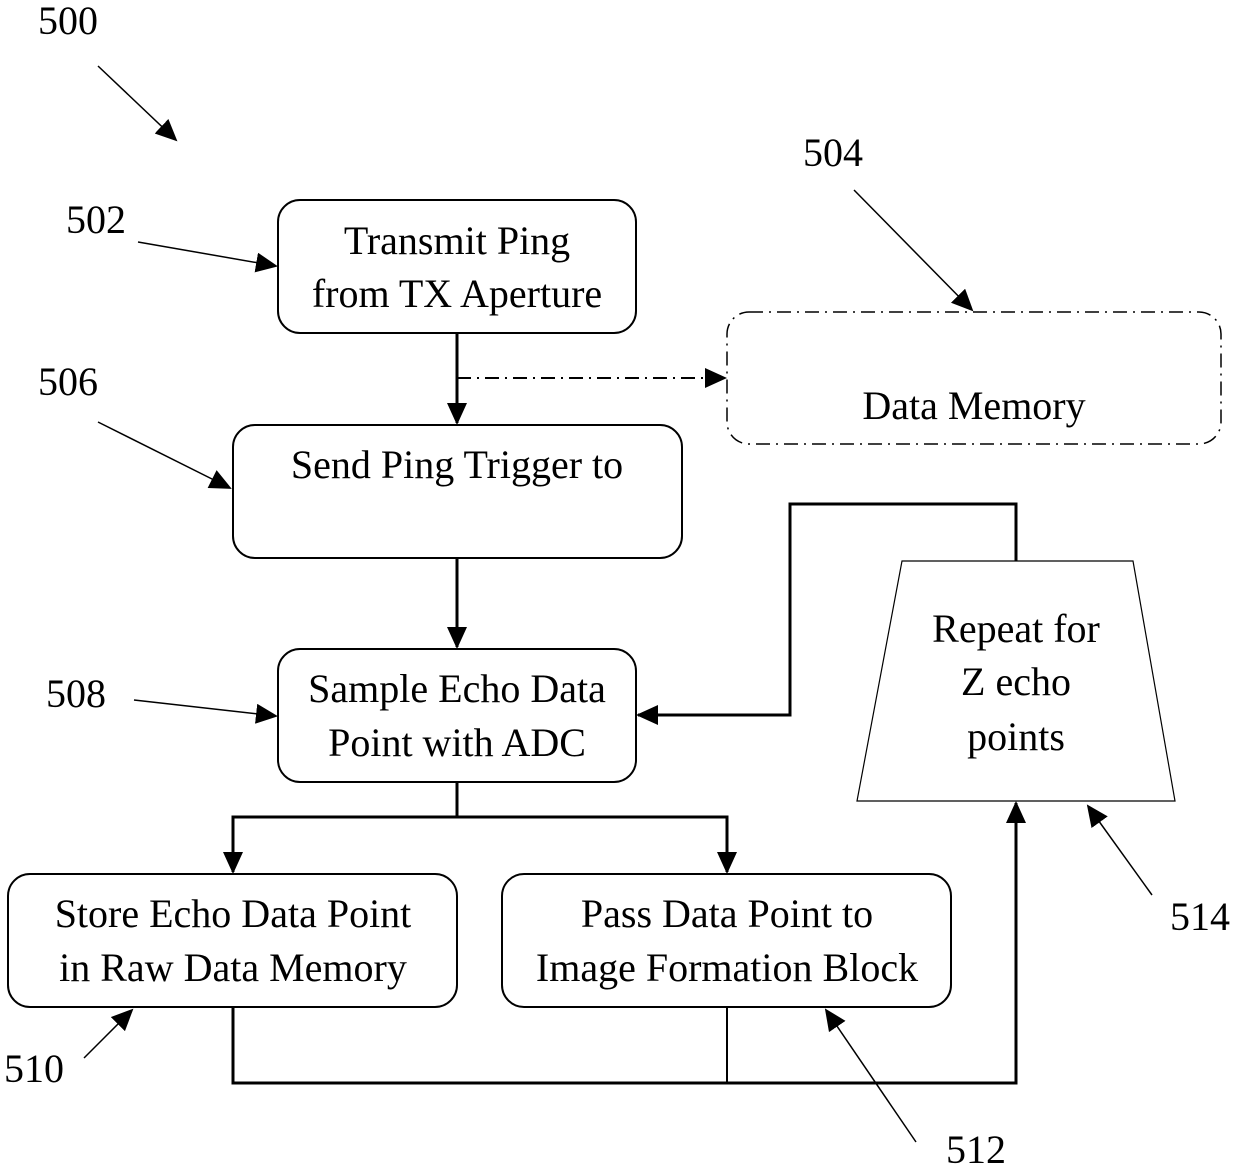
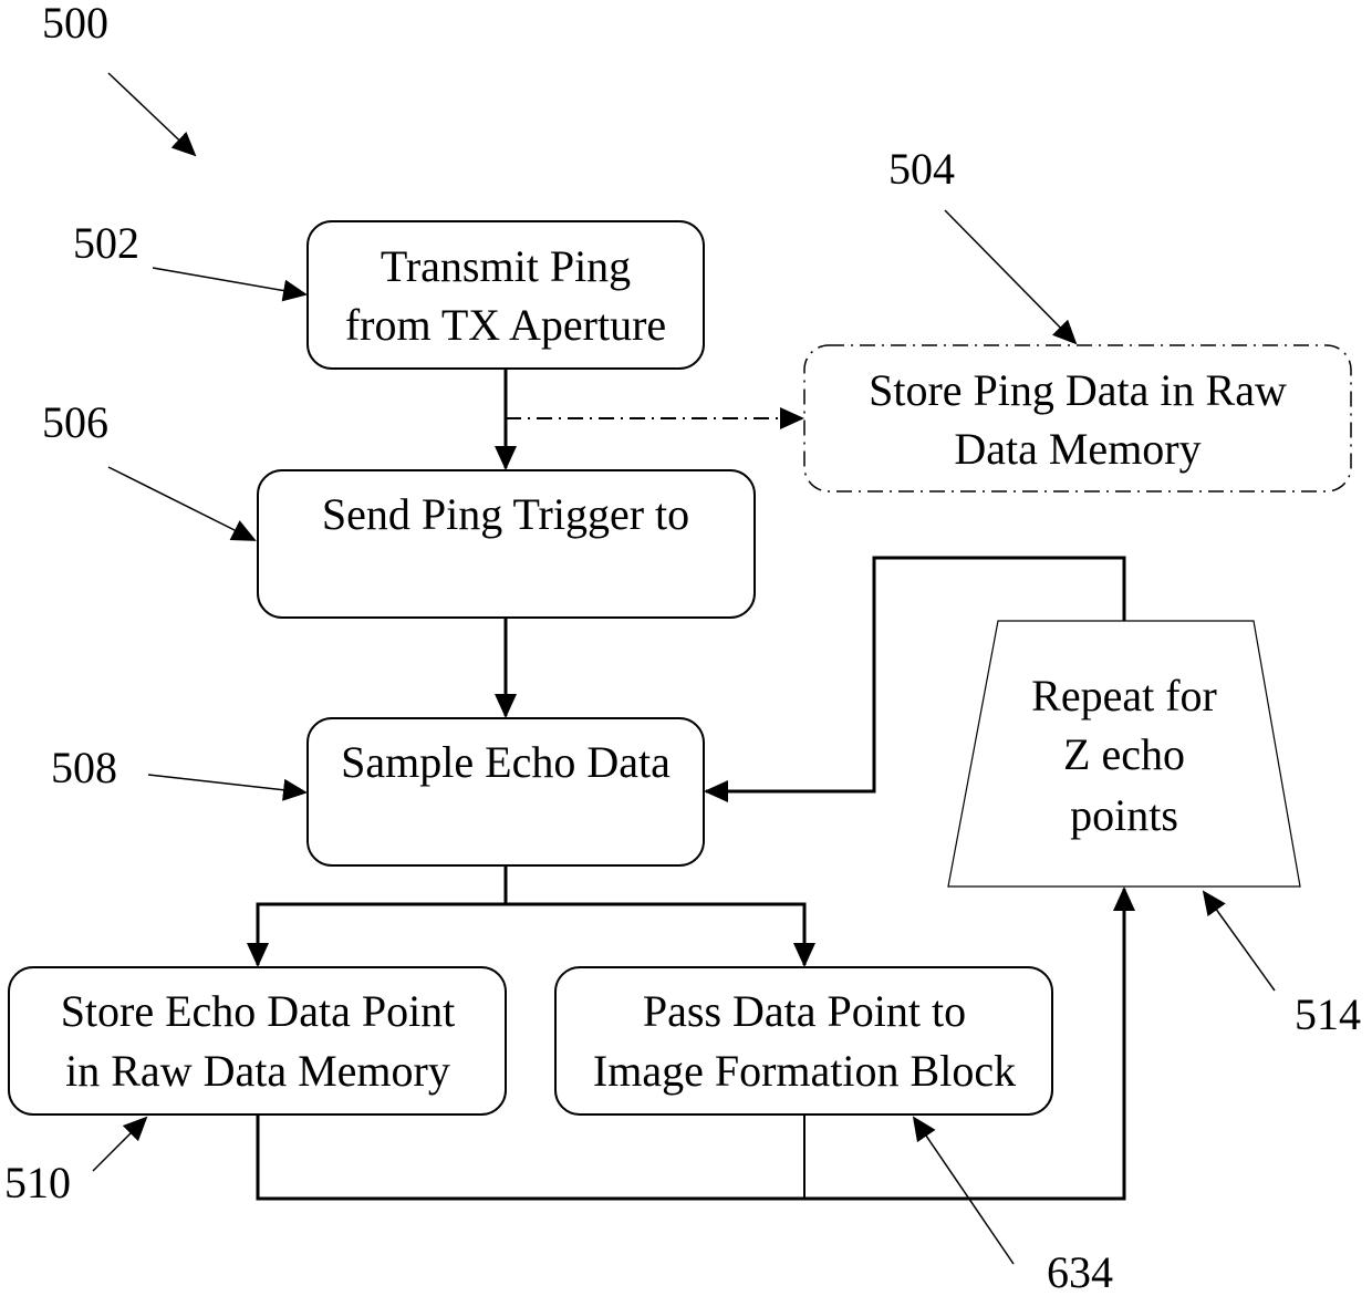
  500
  Transmit Ping
  from TX Aperture
  502
+ Store Ping Data in Raw
  Data Memory
  504
  Send Ping Trigger to
  506
  Sample Echo Data
- Point with ADC
  508
  Store Echo Data Point
  in Raw Data Memory
  510
  Pass Data Point to
  Image Formation Block
- 512
+ 634
  Repeat for
  Z echo
  points
  514
